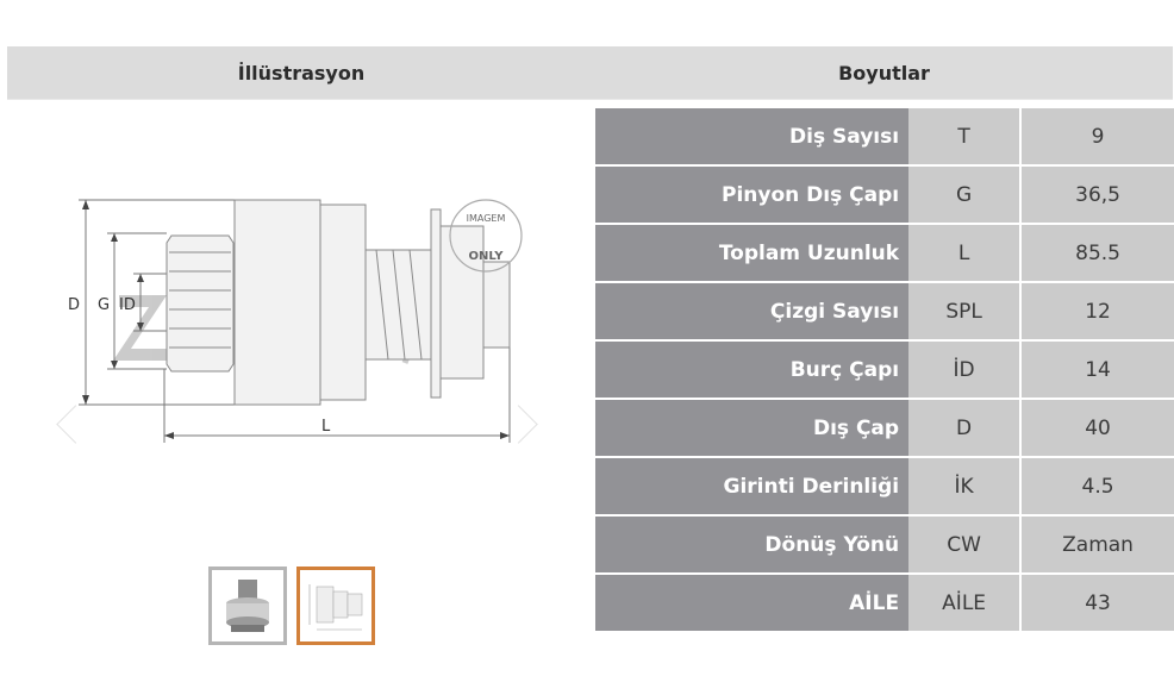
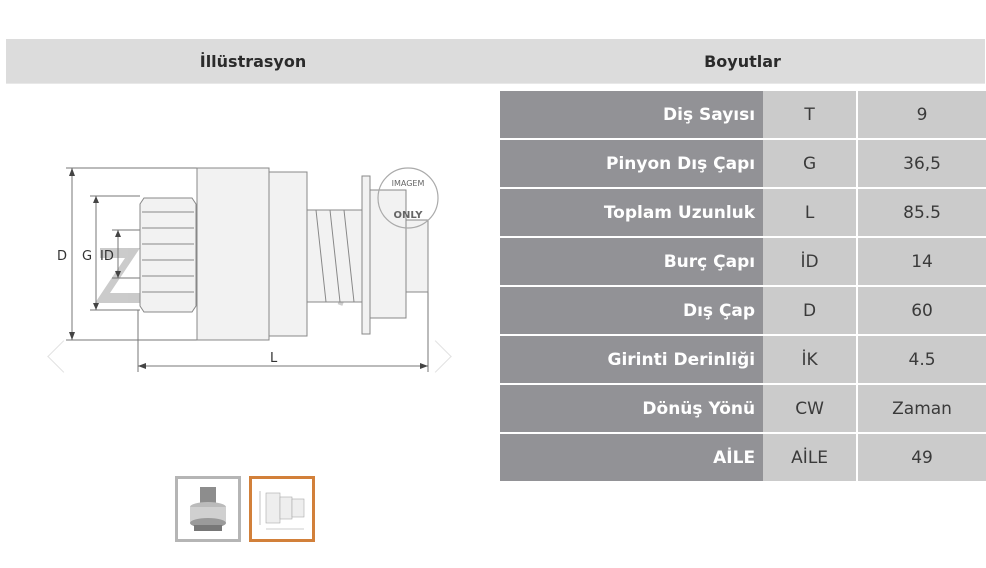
  İllüstrasyon
  Boyutlar
  D
  G
  ID
  L
  IMAGEM
  ONLY
  Diş Sayısı	T	9
  Pinyon Dış Çapı	G	36,5
  Toplam Uzunluk	L	85.5
- Çizgi Sayısı	SPL	12
  Burç Çapı	İD	14
- Dış Çap	D	40
+ Dış Çap	D	60
  Girinti Derinliği	İK	4.5
  Dönüş Yönü	CW	Zaman
- AİLE	AİLE	43
+ AİLE	AİLE	49
